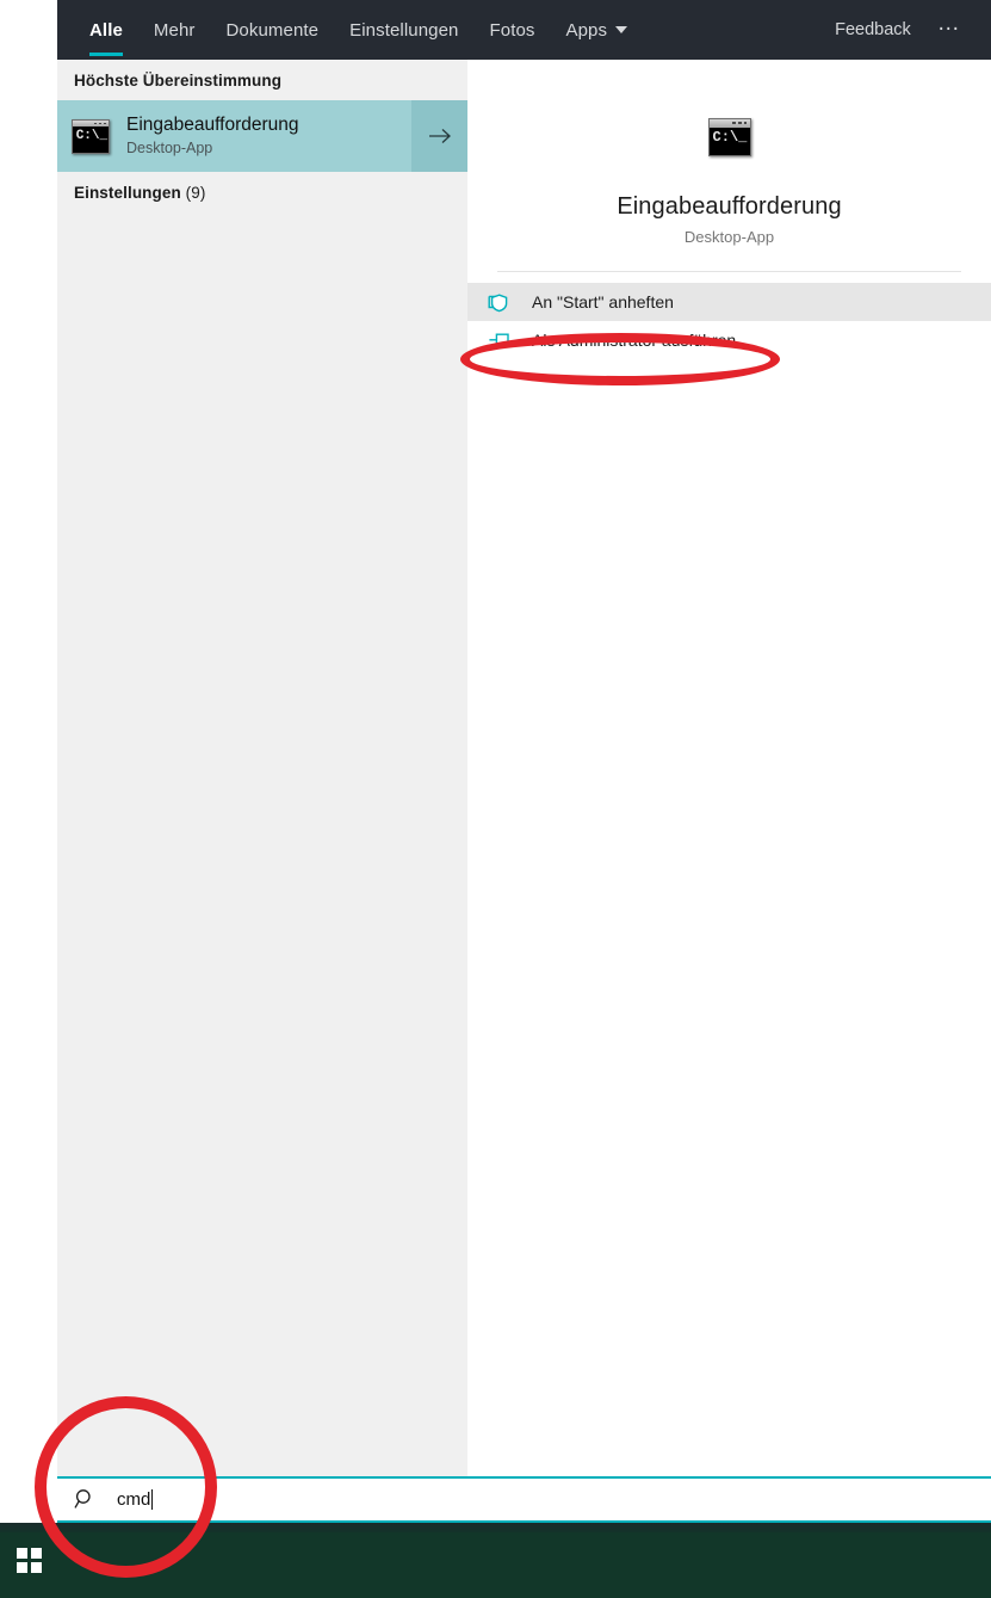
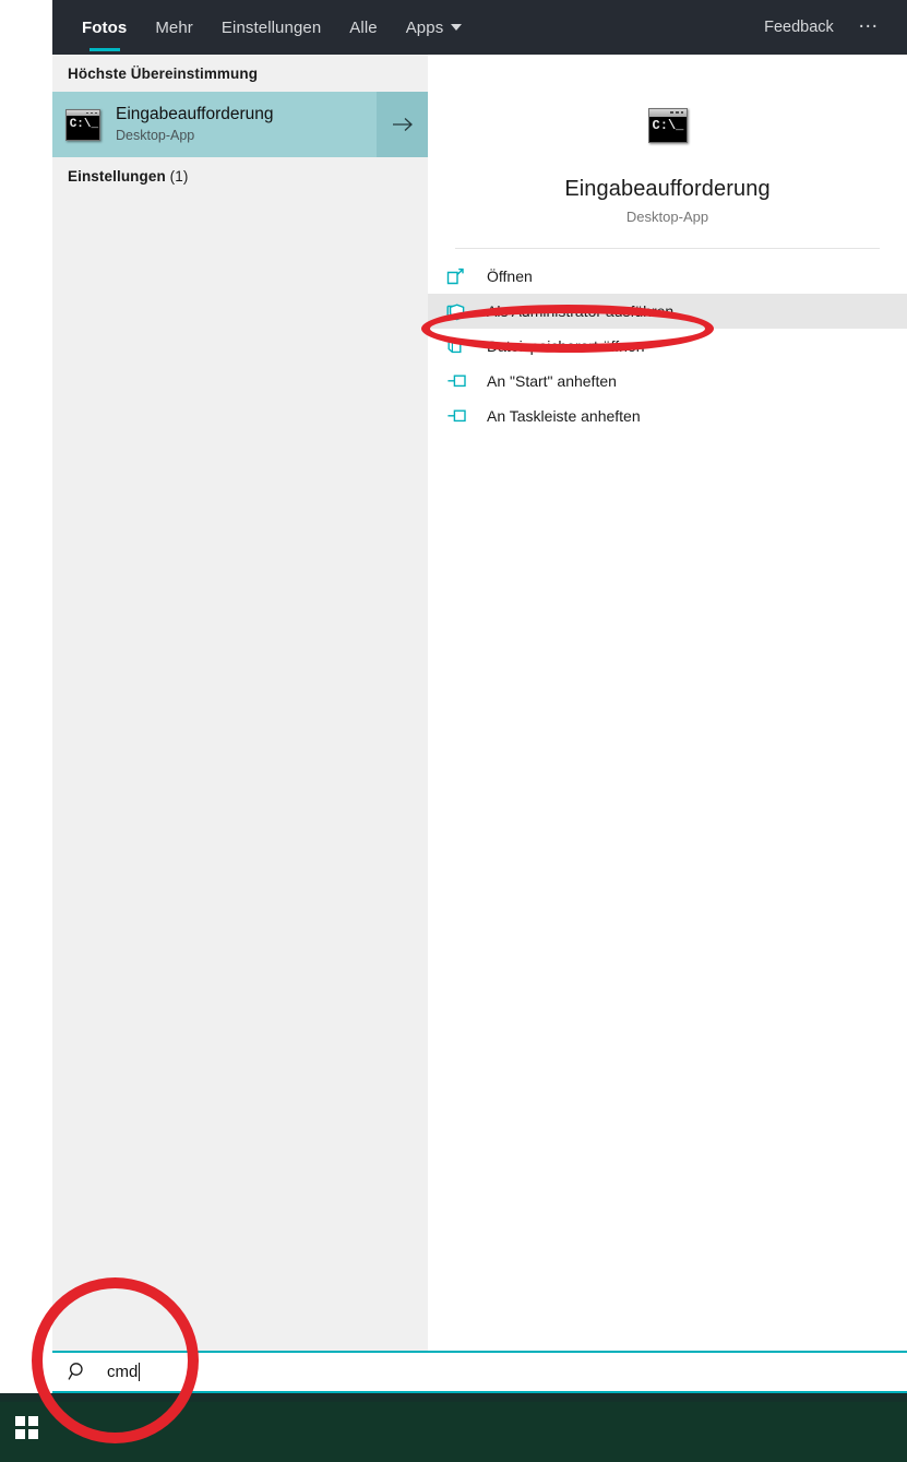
- Alle
+ Fotos
  Mehr
- Dokumente
  Einstellungen
- Fotos
+ Alle
  Apps
  Feedback
  …
  Höchste Übereinstimmung
  C:\_
  Eingabeaufforderung
  Desktop-App
- Einstellungen (9)
+ Einstellungen (1)
  C:\_
  Eingabeaufforderung
  Desktop-App
+ Öffnen
- An "Start" anheften
+ Als Administrator ausführen
+ Dateispeicherort öffnen
- Als Administrator ausführen
+ An "Start" anheften
+ An Taskleiste anheften
  cmd
